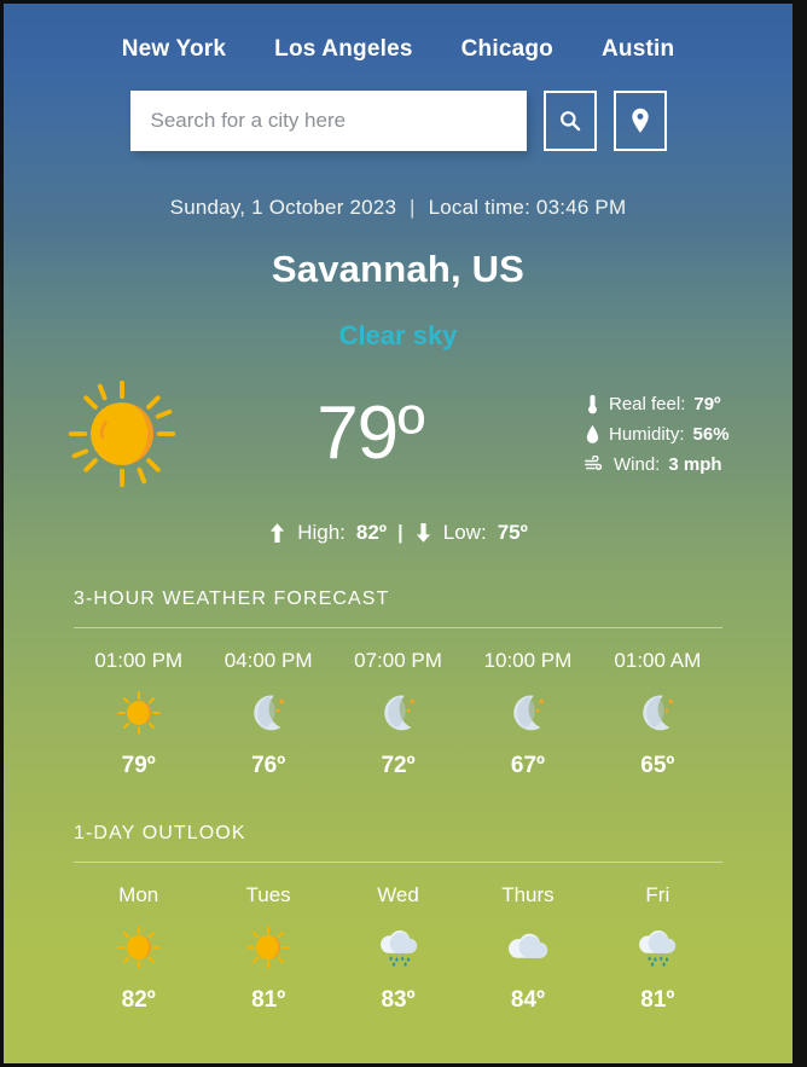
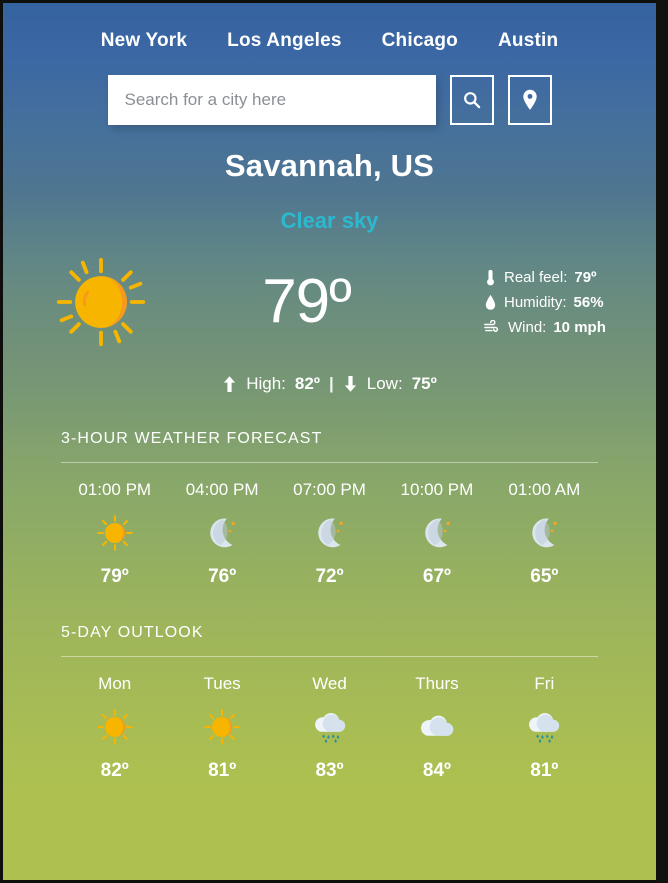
  New York
  Los Angeles
  Chicago
  Austin
  Search for a city here
- Sunday, 1 October 2023 | Local time: 03:46 PM
  Savannah, US
  Clear sky
  79º
  Real feel:
  79º
  Humidity:
  56%
  Wind:
- 3 mph
+ 10 mph
  High:
  82º
  |
  Low:
  75º
  3-HOUR WEATHER FORECAST
  01:00 PM
  79º
  04:00 PM
  76º
  07:00 PM
  72º
  10:00 PM
  67º
  01:00 AM
  65º
- 1-DAY OUTLOOK
+ 5-DAY OUTLOOK
  Mon
  82º
  Tues
  81º
  Wed
  83º
  Thurs
  84º
  Fri
  81º
